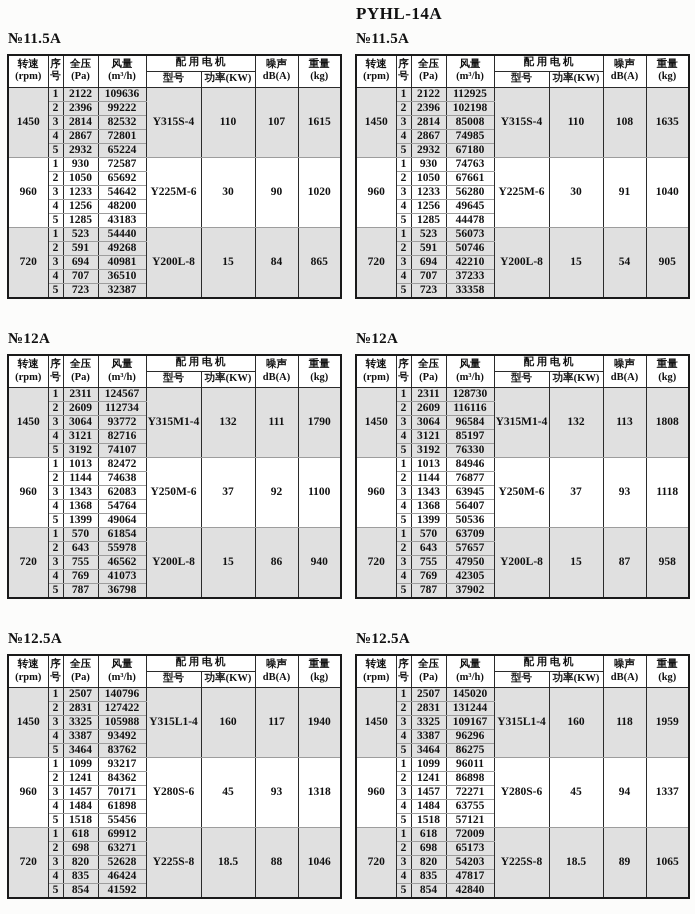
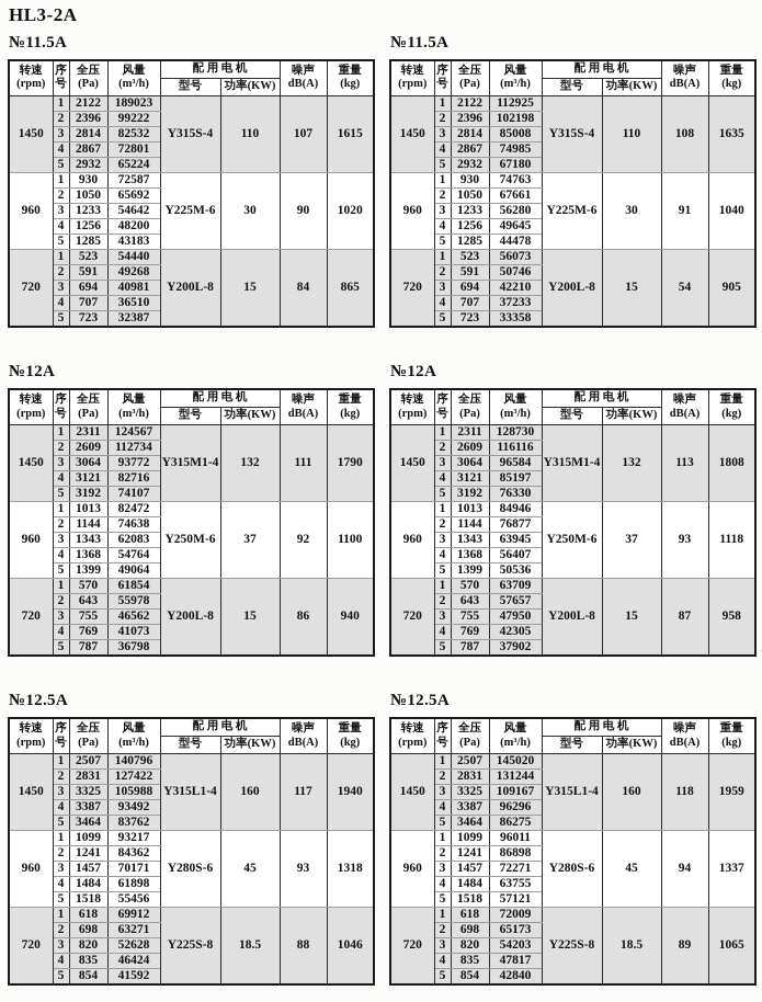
+ HL3-2A
  №11.5A
  转速(rpm)	序号	全压(Pa)	风量(m³/h)	配 用 电 机	噪声dB(A)	重量(kg)
  型号	功率(KW)
- 1450	1	2122	109636	Y315S-4	110	107	1615
+ 1450	1	2122	189023	Y315S-4	110	107	1615
  2	2396	99222
  3	2814	82532
  4	2867	72801
  5	2932	65224
  960	1	930	72587	Y225M-6	30	90	1020
  2	1050	65692
  3	1233	54642
  4	1256	48200
  5	1285	43183
  720	1	523	54440	Y200L-8	15	84	865
  2	591	49268
  3	694	40981
  4	707	36510
  5	723	32387
- PYHL-14A
  №11.5A
  转速(rpm)	序号	全压(Pa)	风量(m³/h)	配 用 电 机	噪声dB(A)	重量(kg)
  型号	功率(KW)
  1450	1	2122	112925	Y315S-4	110	108	1635
  2	2396	102198
  3	2814	85008
  4	2867	74985
  5	2932	67180
  960	1	930	74763	Y225M-6	30	91	1040
  2	1050	67661
  3	1233	56280
  4	1256	49645
  5	1285	44478
  720	1	523	56073	Y200L-8	15	54	905
  2	591	50746
  3	694	42210
  4	707	37233
  5	723	33358
  №12A
  转速(rpm)	序号	全压(Pa)	风量(m³/h)	配 用 电 机	噪声dB(A)	重量(kg)
  型号	功率(KW)
  1450	1	2311	124567	Y315M1-4	132	111	1790
  2	2609	112734
  3	3064	93772
  4	3121	82716
  5	3192	74107
  960	1	1013	82472	Y250M-6	37	92	1100
  2	1144	74638
  3	1343	62083
  4	1368	54764
  5	1399	49064
  720	1	570	61854	Y200L-8	15	86	940
  2	643	55978
  3	755	46562
  4	769	41073
  5	787	36798
  №12A
  转速(rpm)	序号	全压(Pa)	风量(m³/h)	配 用 电 机	噪声dB(A)	重量(kg)
  型号	功率(KW)
  1450	1	2311	128730	Y315M1-4	132	113	1808
  2	2609	116116
  3	3064	96584
  4	3121	85197
  5	3192	76330
  960	1	1013	84946	Y250M-6	37	93	1118
  2	1144	76877
  3	1343	63945
  4	1368	56407
  5	1399	50536
  720	1	570	63709	Y200L-8	15	87	958
  2	643	57657
  3	755	47950
  4	769	42305
  5	787	37902
  №12.5A
  转速(rpm)	序号	全压(Pa)	风量(m³/h)	配 用 电 机	噪声dB(A)	重量(kg)
  型号	功率(KW)
  1450	1	2507	140796	Y315L1-4	160	117	1940
  2	2831	127422
  3	3325	105988
  4	3387	93492
  5	3464	83762
  960	1	1099	93217	Y280S-6	45	93	1318
  2	1241	84362
  3	1457	70171
  4	1484	61898
  5	1518	55456
  720	1	618	69912	Y225S-8	18.5	88	1046
  2	698	63271
  3	820	52628
  4	835	46424
  5	854	41592
  №12.5A
  转速(rpm)	序号	全压(Pa)	风量(m³/h)	配 用 电 机	噪声dB(A)	重量(kg)
  型号	功率(KW)
  1450	1	2507	145020	Y315L1-4	160	118	1959
  2	2831	131244
  3	3325	109167
  4	3387	96296
  5	3464	86275
  960	1	1099	96011	Y280S-6	45	94	1337
  2	1241	86898
  3	1457	72271
  4	1484	63755
  5	1518	57121
  720	1	618	72009	Y225S-8	18.5	89	1065
  2	698	65173
  3	820	54203
  4	835	47817
  5	854	42840
